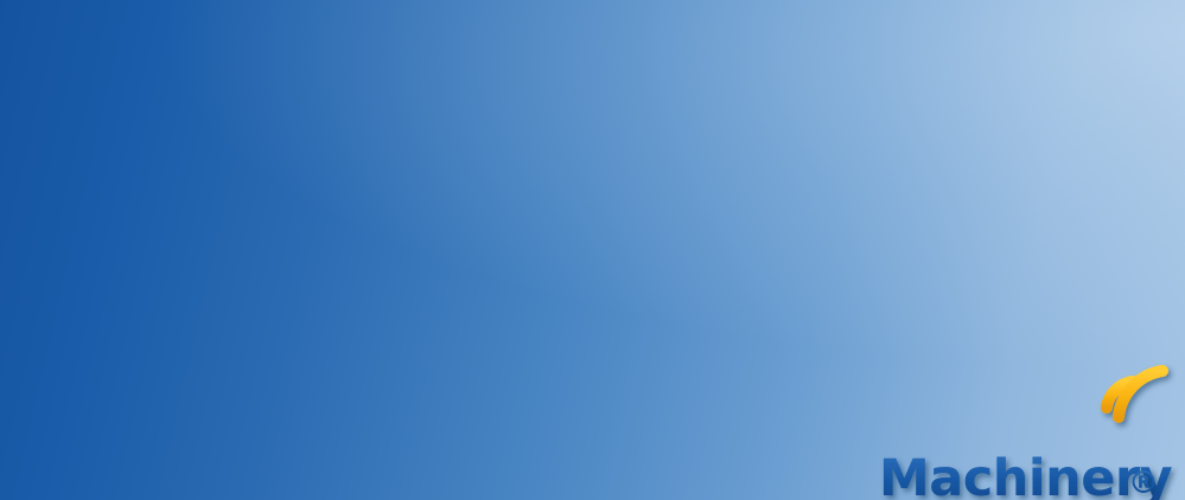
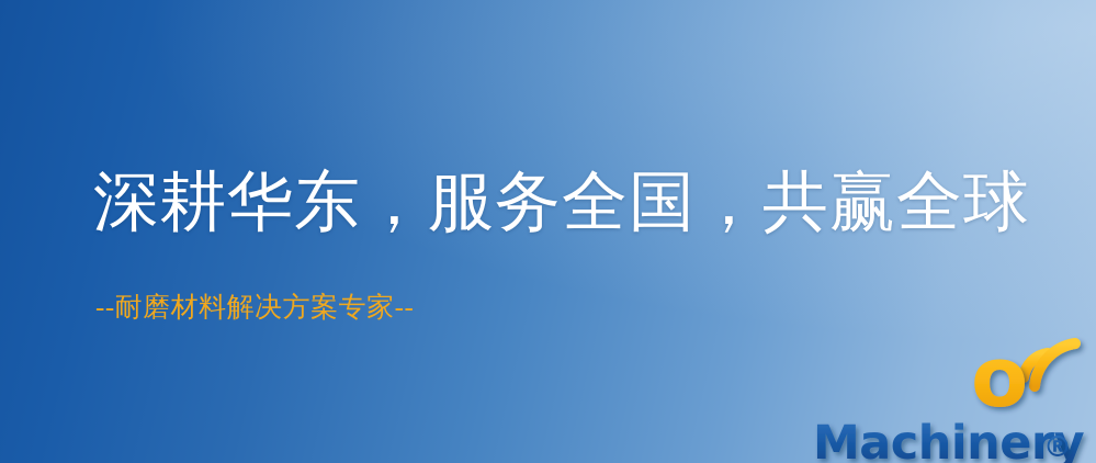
+ 深耕华东，服务全国，共赢全球
+ --耐磨材料解决方案专家--
+ o
  Machinery
  ®
